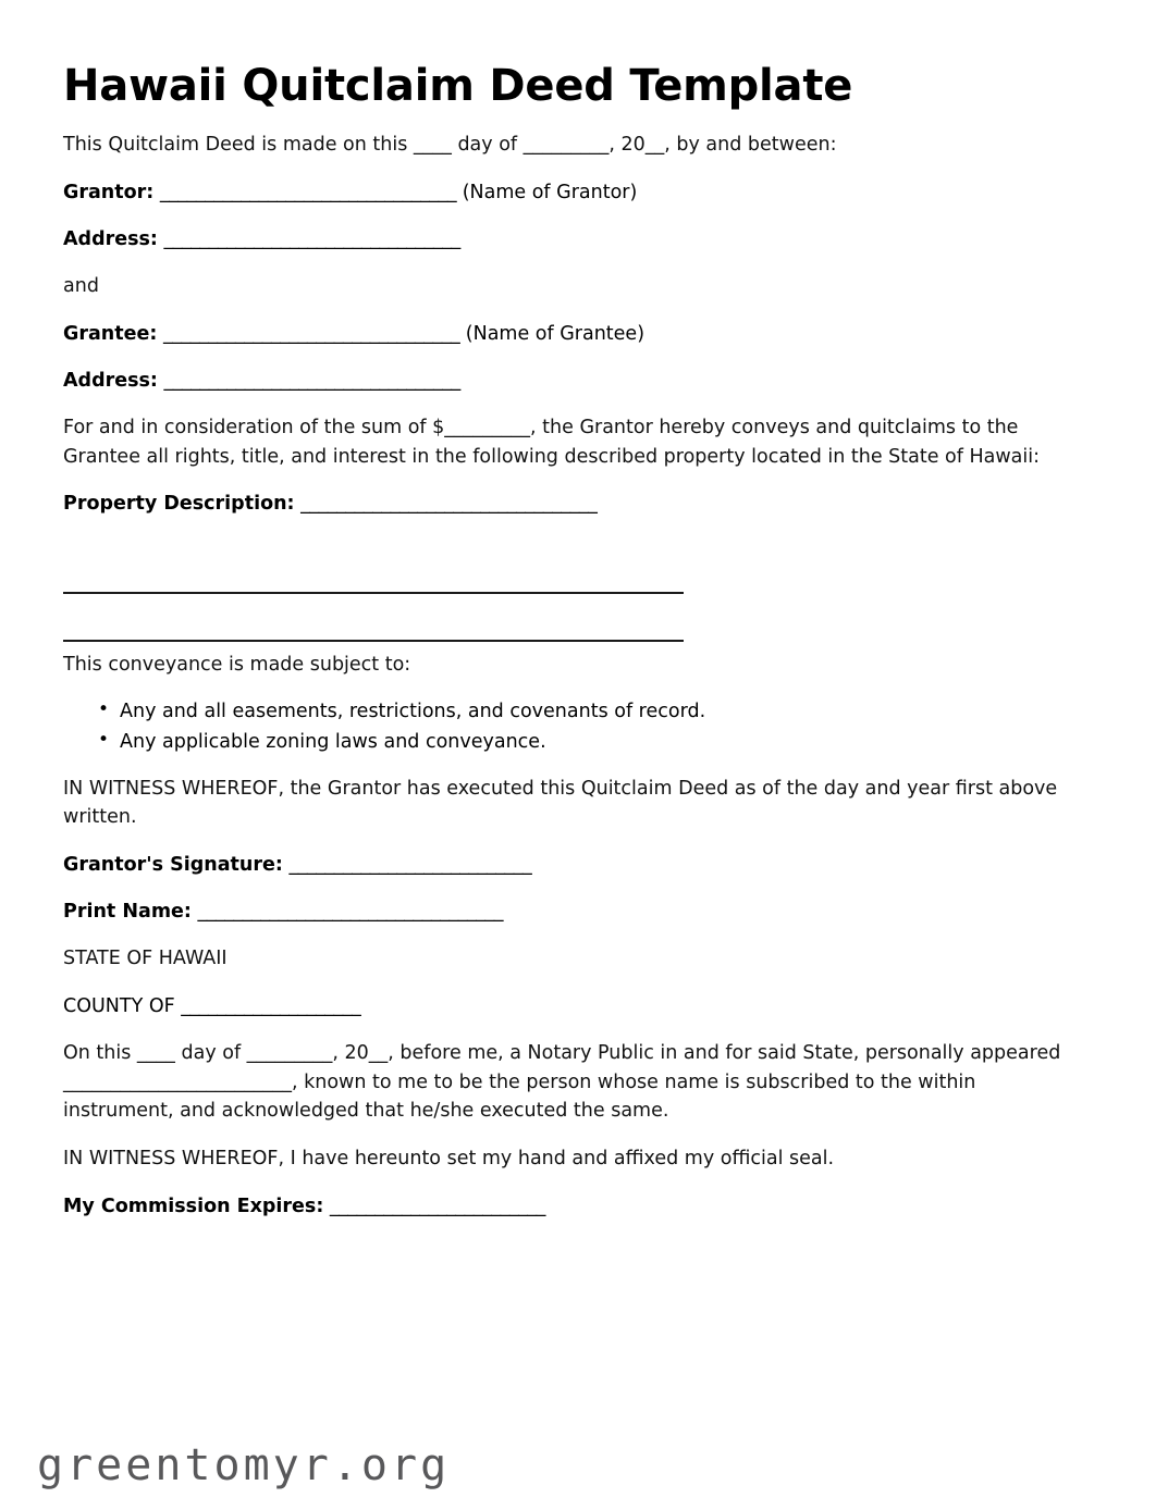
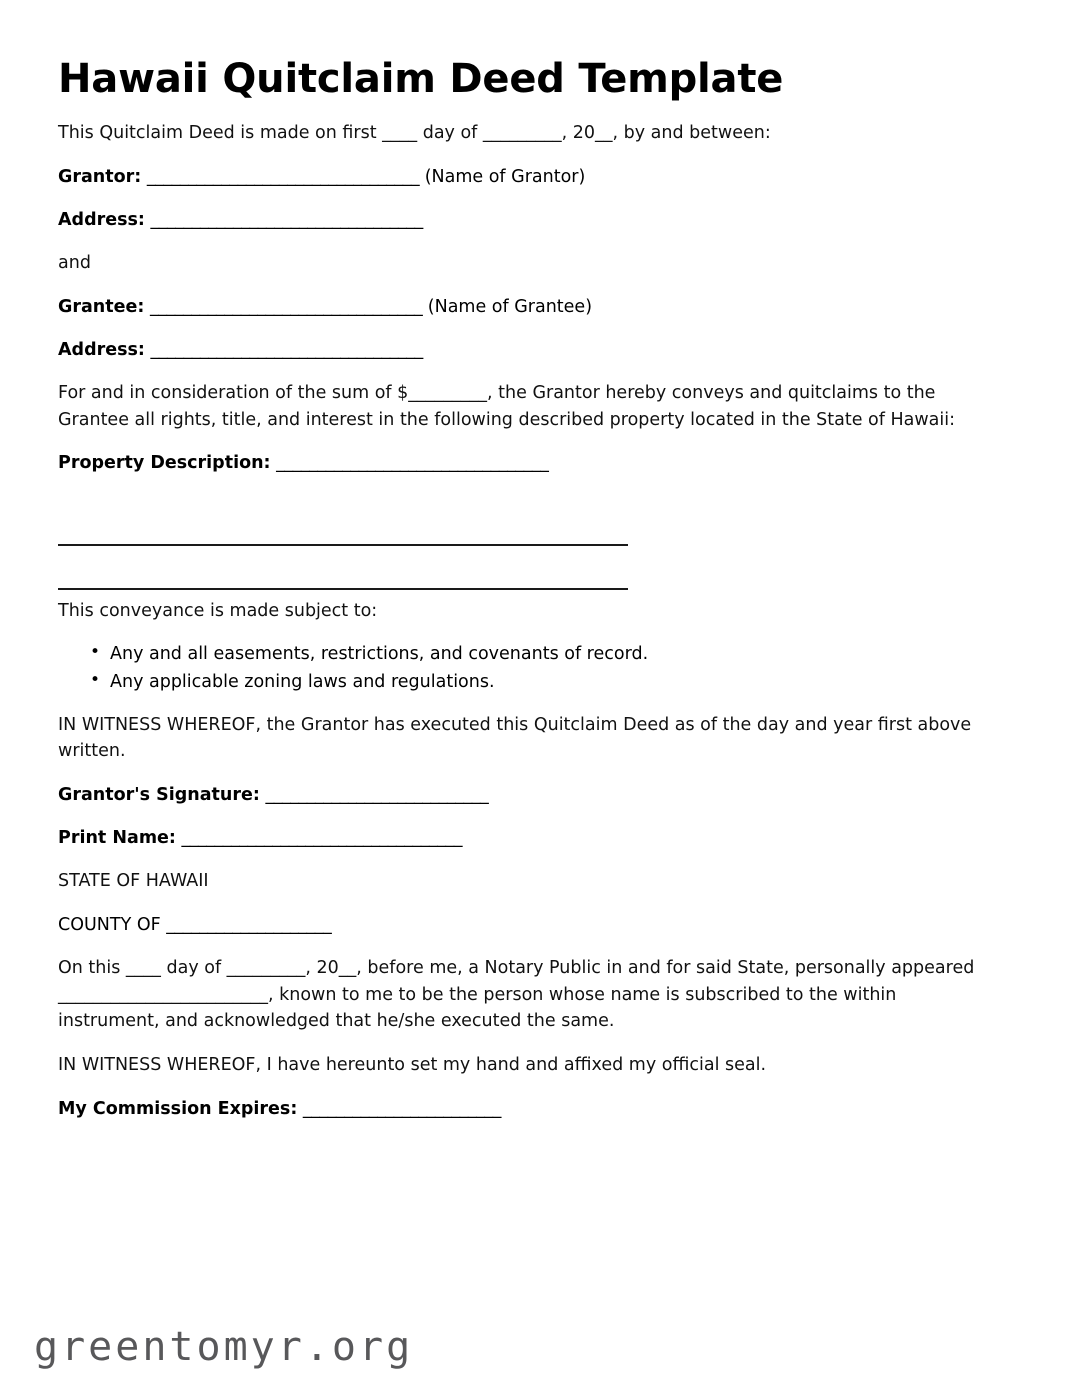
  Hawaii Quitclaim Deed Template
- This Quitclaim Deed is made on this ____ day of _________, 20__, by and between:
+ This Quitclaim Deed is made on first ____ day of _________, 20__, by and between:
  Grantor: _________________________________ (Name of Grantor)
  Address: _________________________________
  and
  Grantee: _________________________________ (Name of Grantee)
  Address: _________________________________
  For and in consideration of the sum of $_________, the Grantor hereby conveys and quitclaims to the Grantee all rights, title, and interest in the following described property located in the State of Hawaii:
  Property Description: _________________________________
  This conveyance is made subject to:
  Any and all easements, restrictions, and covenants of record.
- Any applicable zoning laws and conveyance.
+ Any applicable zoning laws and regulations.
  IN WITNESS WHEREOF, the Grantor has executed this Quitclaim Deed as of the day and year first above written.
  Grantor's Signature: ___________________________
  Print Name: __________________________________
  STATE OF HAWAII
  COUNTY OF ____________________
  On this ____ day of _________, 20__, before me, a Notary Public in and for said State, personally appeared ________________________, known to me to be the person whose name is subscribed to the within instrument, and acknowledged that he/she executed the same.
  IN WITNESS WHEREOF, I have hereunto set my hand and affixed my official seal.
  My Commission Expires: ________________________
  greentomyr.org
